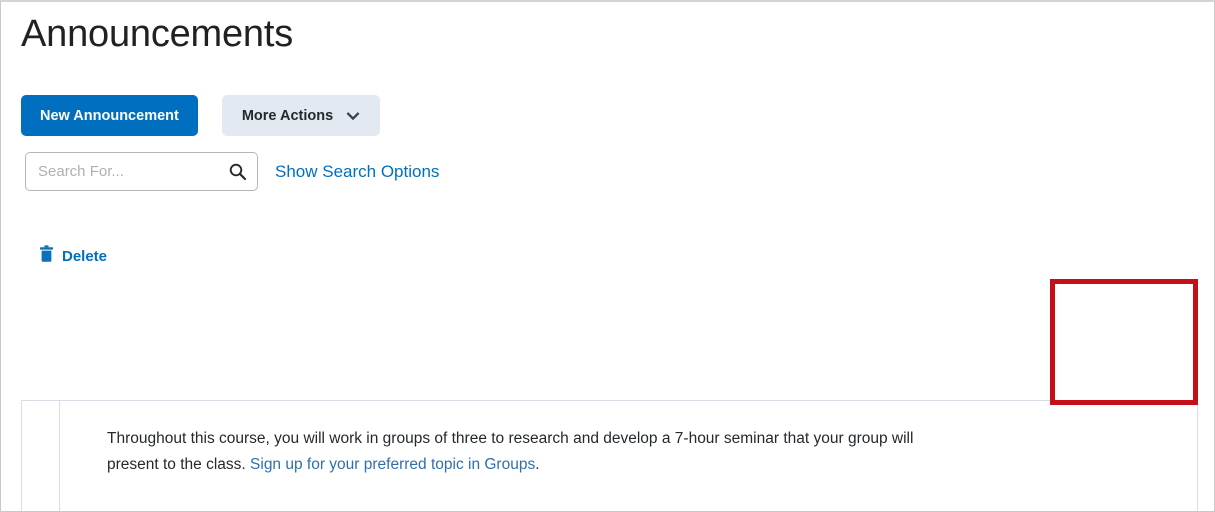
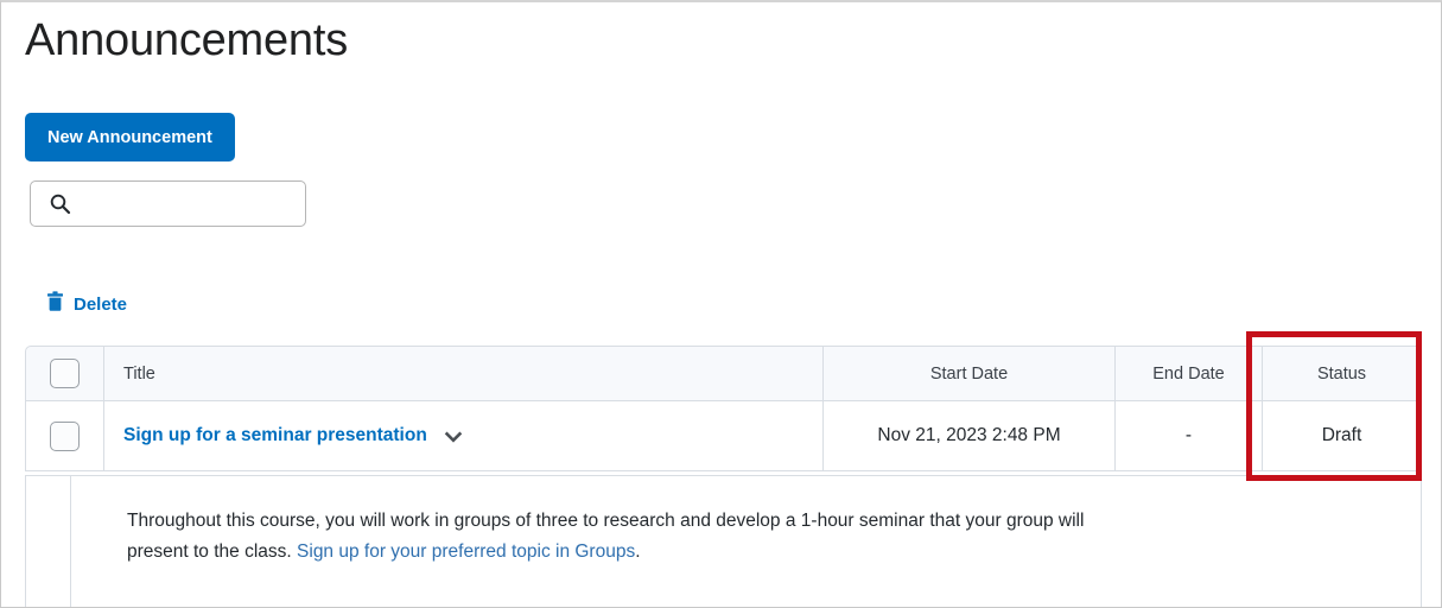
  Announcements
  New Announcement
- More Actions
- Search For...
- Show Search Options
  Delete
+ Title
+ Start Date
+ End Date
+ Status
+ Sign up for a seminar presentation
+ Nov 21, 2023 2:48 PM
+ -
+ Draft
- Throughout this course, you will work in groups of three to research and develop a 7-hour seminar that your group will present to the class. Sign up for your preferred topic in Groups.
+ Throughout this course, you will work in groups of three to research and develop a 1-hour seminar that your group will present to the class. Sign up for your preferred topic in Groups.
